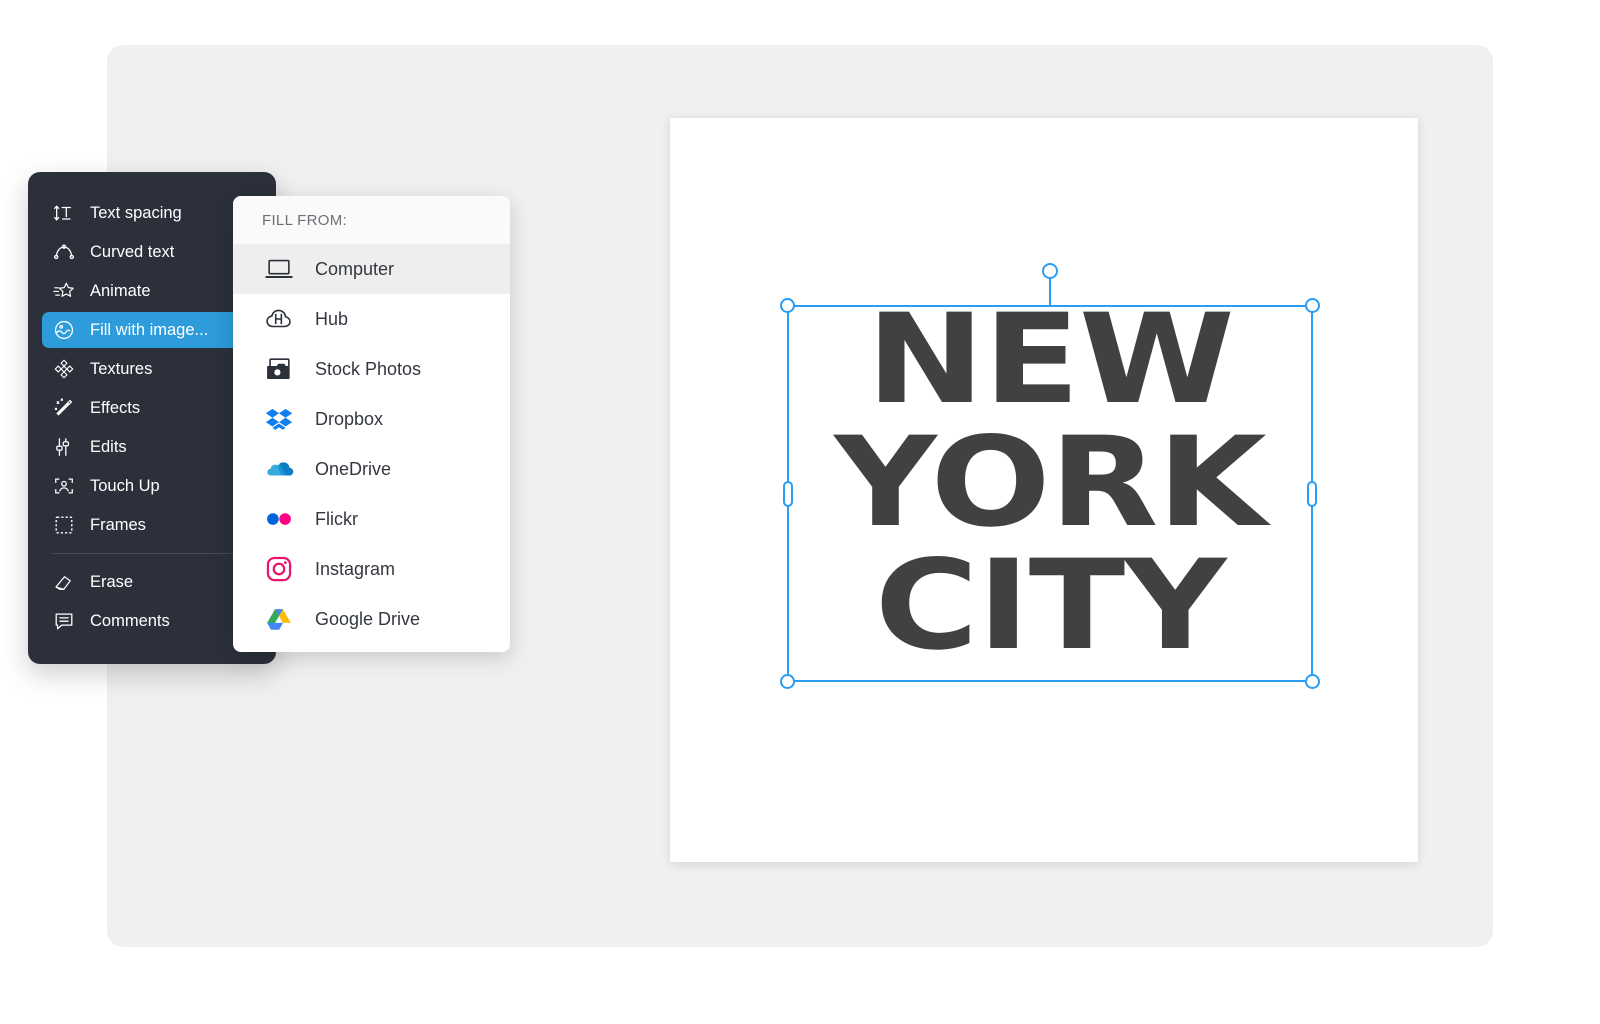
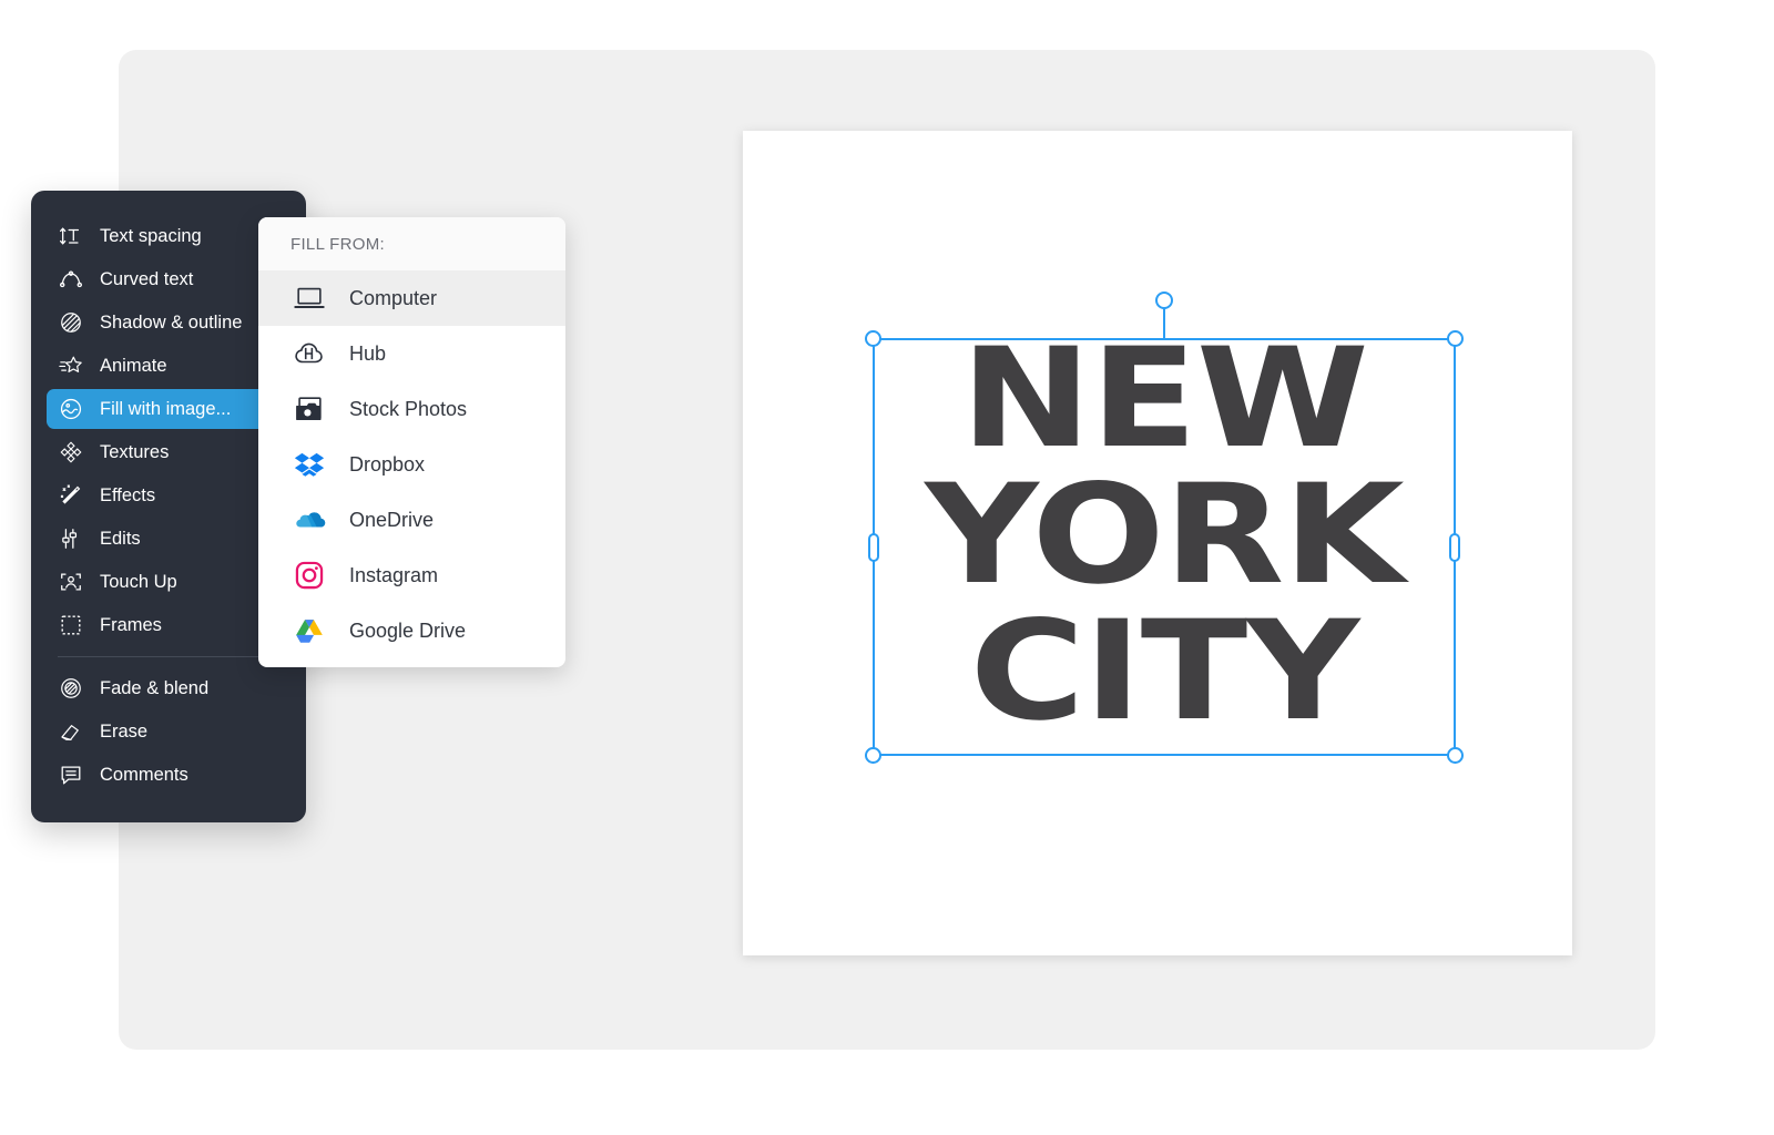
  NEW
  YORK
  CITY
  Text spacing
  Curved text
+ Shadow & outline
  Animate
  Fill with image...
  Textures
  Effects
  Edits
  Touch Up
  Frames
+ Fade & blend
  Erase
  Comments
  FILL FROM:
  Computer
  Hub
  Stock Photos
  Dropbox
  OneDrive
- Flickr
  Instagram
  Google Drive
